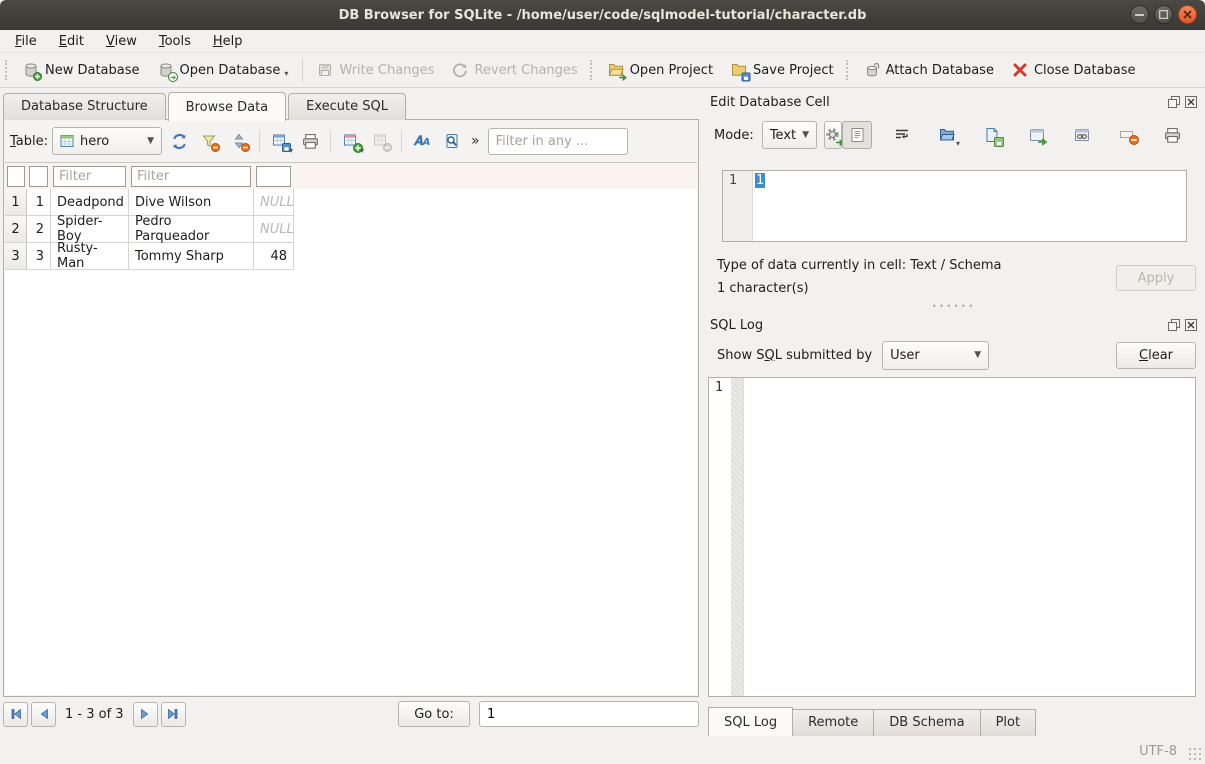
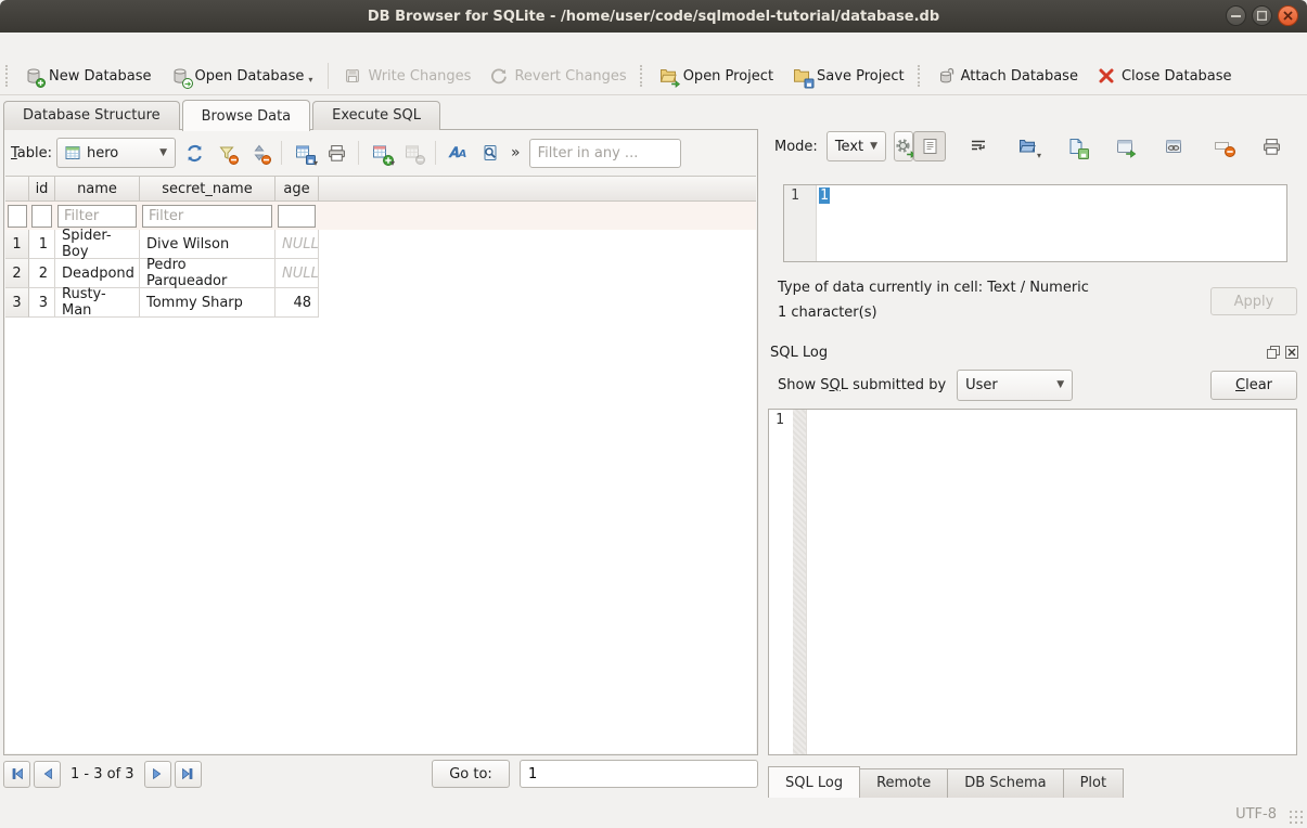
- DB Browser for SQLite - /home/user/code/sqlmodel-tutorial/character.db
+ DB Browser for SQLite - /home/user/code/sqlmodel-tutorial/database.db
- File
- Edit
- View
- Tools
- Help
  New Database
  Open Database
  ▾
  Write Changes
  Revert Changes
  Open Project
  Save Project
  Attach Database
  Close Database
  Database Structure
  Browse Data
  Execute SQL
  Table:
  hero
  ▼
  ▾
  ▾
  𝐀A
  »
  Filter in any ...
+ id
+ name
+ secret_name
+ age
  Filter
  Filter
  1
  1
- Deadpond
+ Spider-Boy
  Dive Wilson
  NULL
  2
  2
- Spider-Boy
+ Deadpond
  Pedro Parqueador
  NULL
  3
  3
  Rusty-Man
  Tommy Sharp
  48
  1 - 3 of 3
  Go to:
  1
- Edit Database Cell
  Mode:
  Text
  ▼
  ▾
  1
  1
- Type of data currently in cell: Text / Schema
+ Type of data currently in cell: Text / Numeric
  1 character(s)
  Apply
- ••••••
  SQL Log
  Show SQL submitted by
  User
  ▼
  C
  lear
  1
  SQL Log
  Remote
  DB Schema
  Plot
  UTF-8
